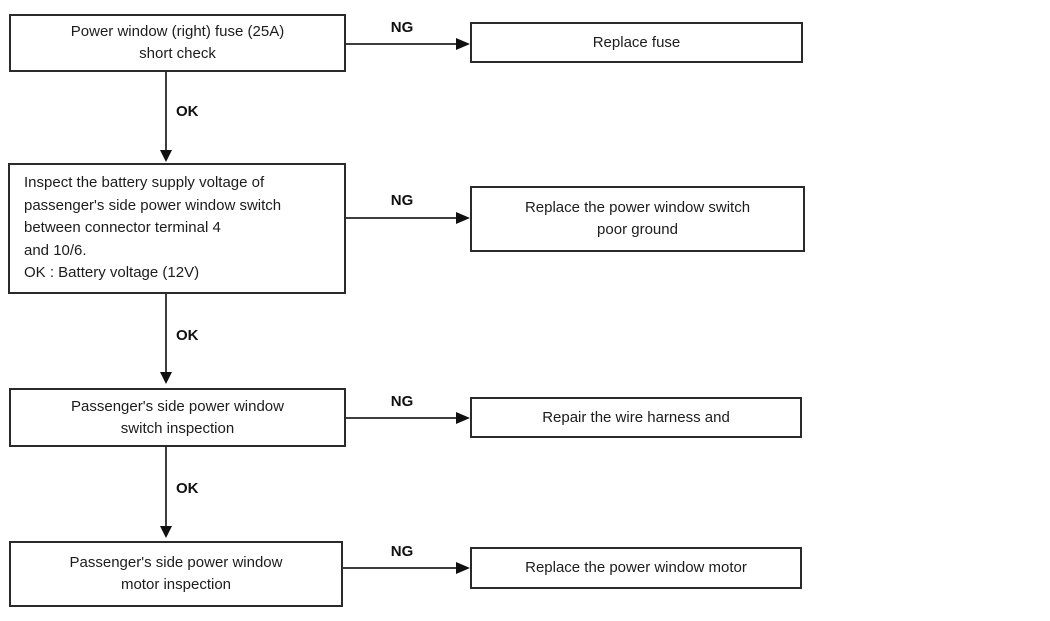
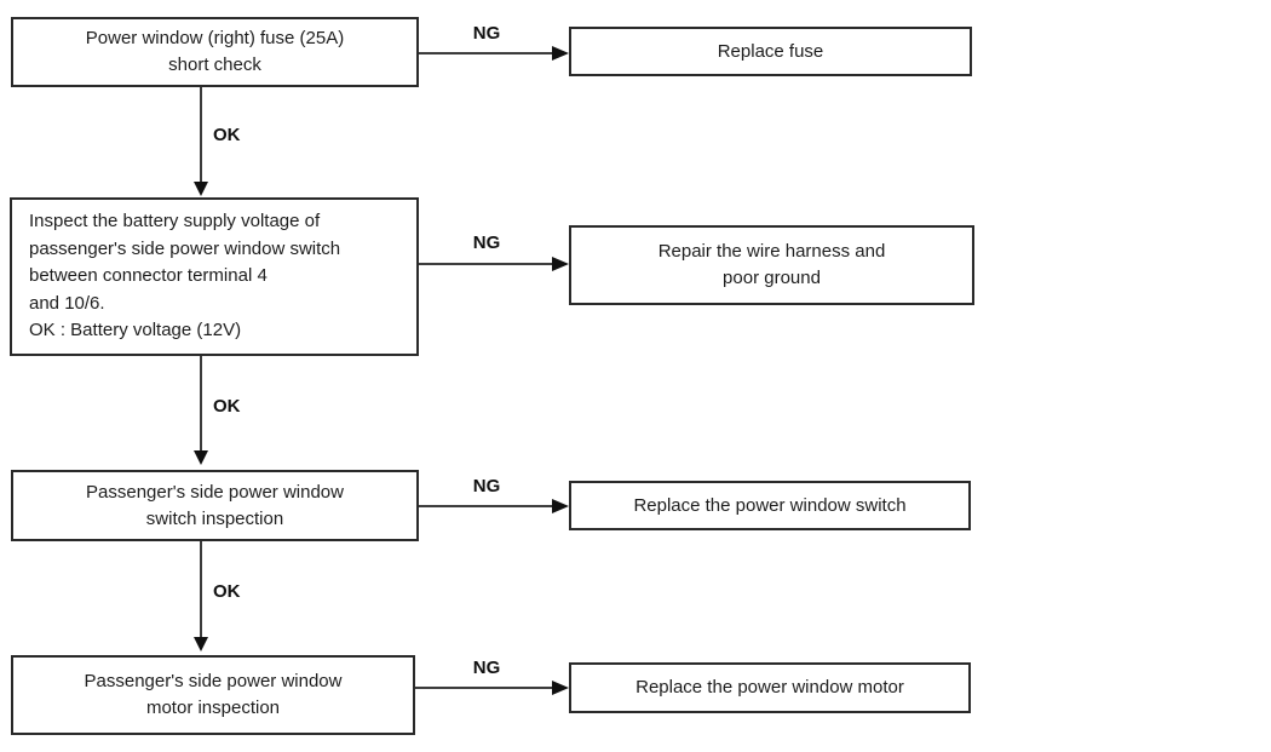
  Power window (right) fuse (25A)
  short check
  NG
  Replace fuse
  OK
  Inspect the battery supply voltage of
  passenger's side power window switch
  between connector terminal 4
  and 10/6.
  OK : Battery voltage (12V)
  NG
- Replace the power window switch
+ Repair the wire harness and
  poor ground
  OK
  Passenger's side power window
  switch inspection
  NG
- Repair the wire harness and
+ Replace the power window switch
  OK
  Passenger's side power window
  motor inspection
  NG
  Replace the power window motor
